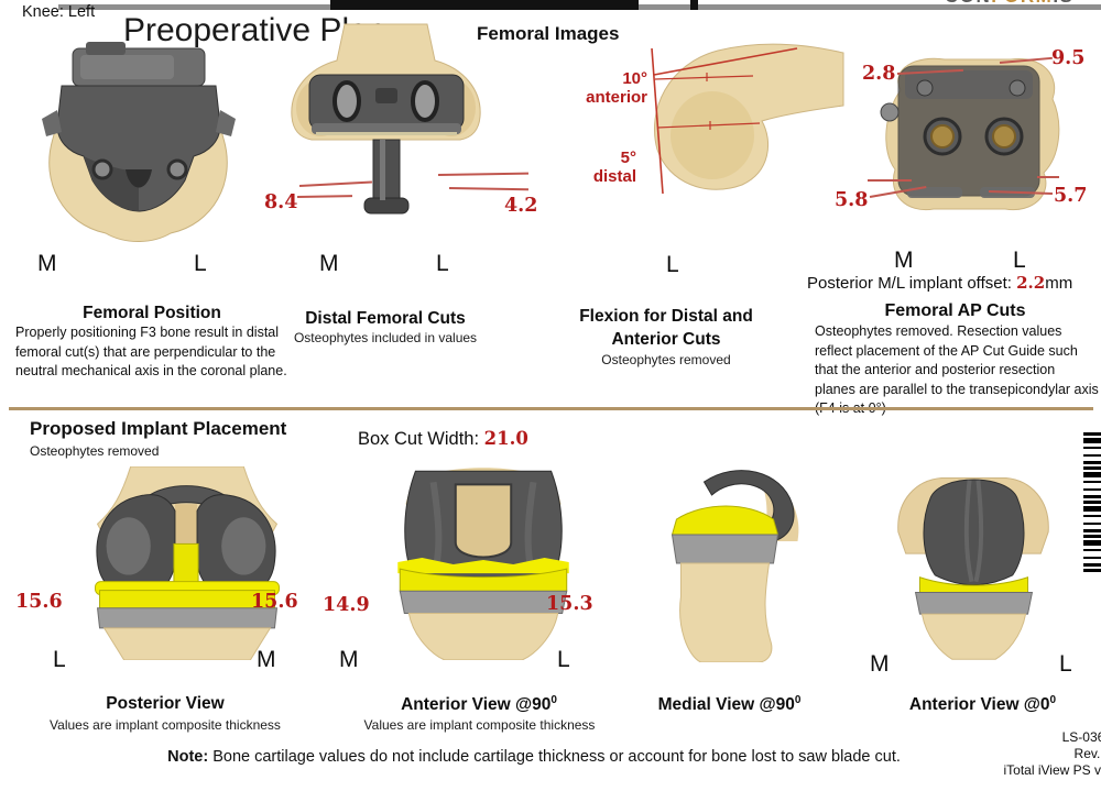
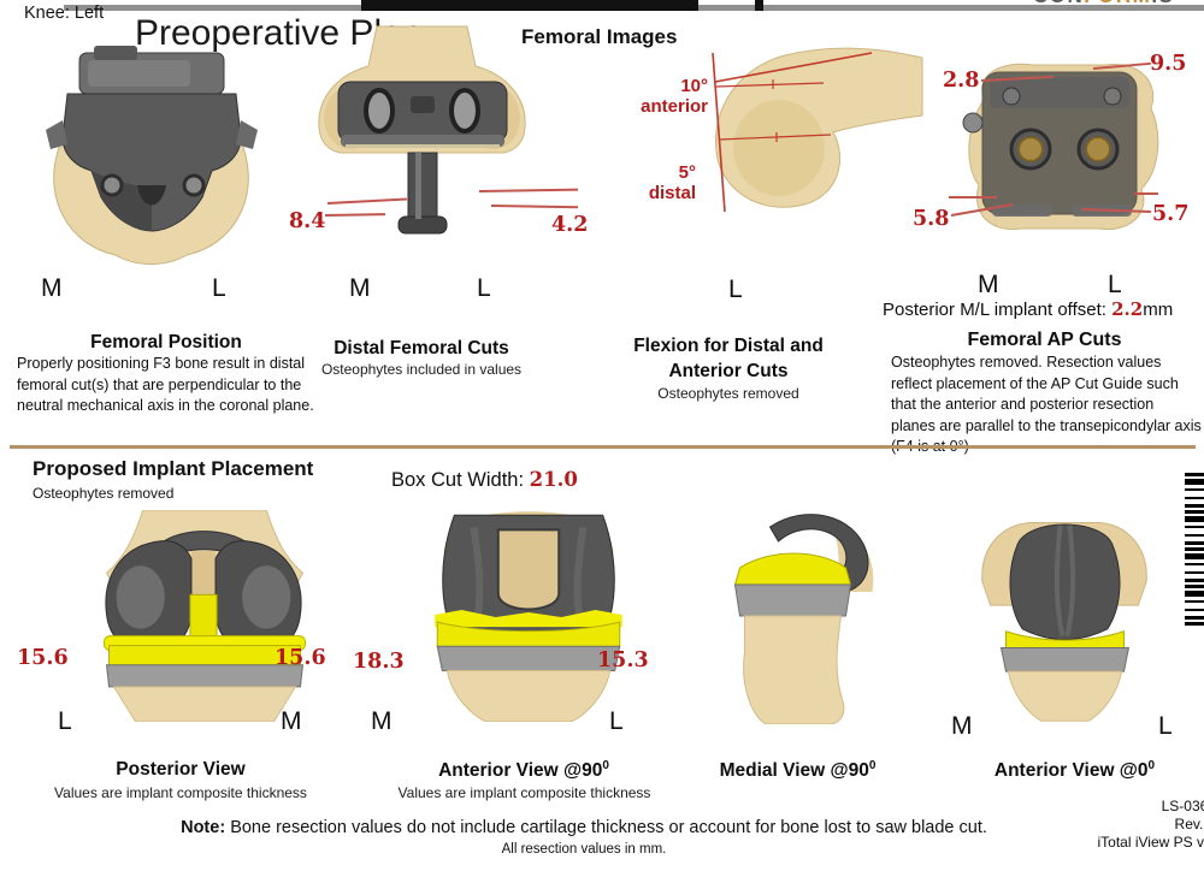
  Knee: Left
  Preoperative P
  Femoral Images
  M
  L
  Femoral Position
  Properly positioning F3 bone result in distal femoral cut(s) that are perpendicular to the neutral mechanical axis in the coronal plane.
  8.4
  4.2
  M
  L
  Distal Femoral Cuts
  Osteophytes included in values
  10°
  anterior
  5°
  distal
  L
  Flexion for Distal and
  Anterior Cuts
  Osteophytes removed
  2.8
  9.5
  5.8
  5.7
  M
  L
  Posterior M/L implant offset: 2.2mm
  Femoral AP Cuts
  Osteophytes removed. Resection values reflect placement of the AP Cut Guide such that the anterior and posterior resection planes are parallel to the transepicondylar axis
  Proposed Implant Placement
  Osteophytes removed
  Box Cut Width: 21.0
  15.6
  15.6
  L
  M
  Posterior View
  Values are implant composite thickness
- 14.9
+ 18.3
  15.3
  M
  L
  Anterior View @900
  Values are implant composite thickness
  Medial View @900
  M
  L
  Anterior View @00
- Note: Bone cartilage values do not include cartilage thickness or account for bone lost to saw blade cut.
+ Note: Bone resection values do not include cartilage thickness or account for bone lost to saw blade cut.
+ All resection values in mm.
  LS-03
  Rev.
  iTotal iView PS v
